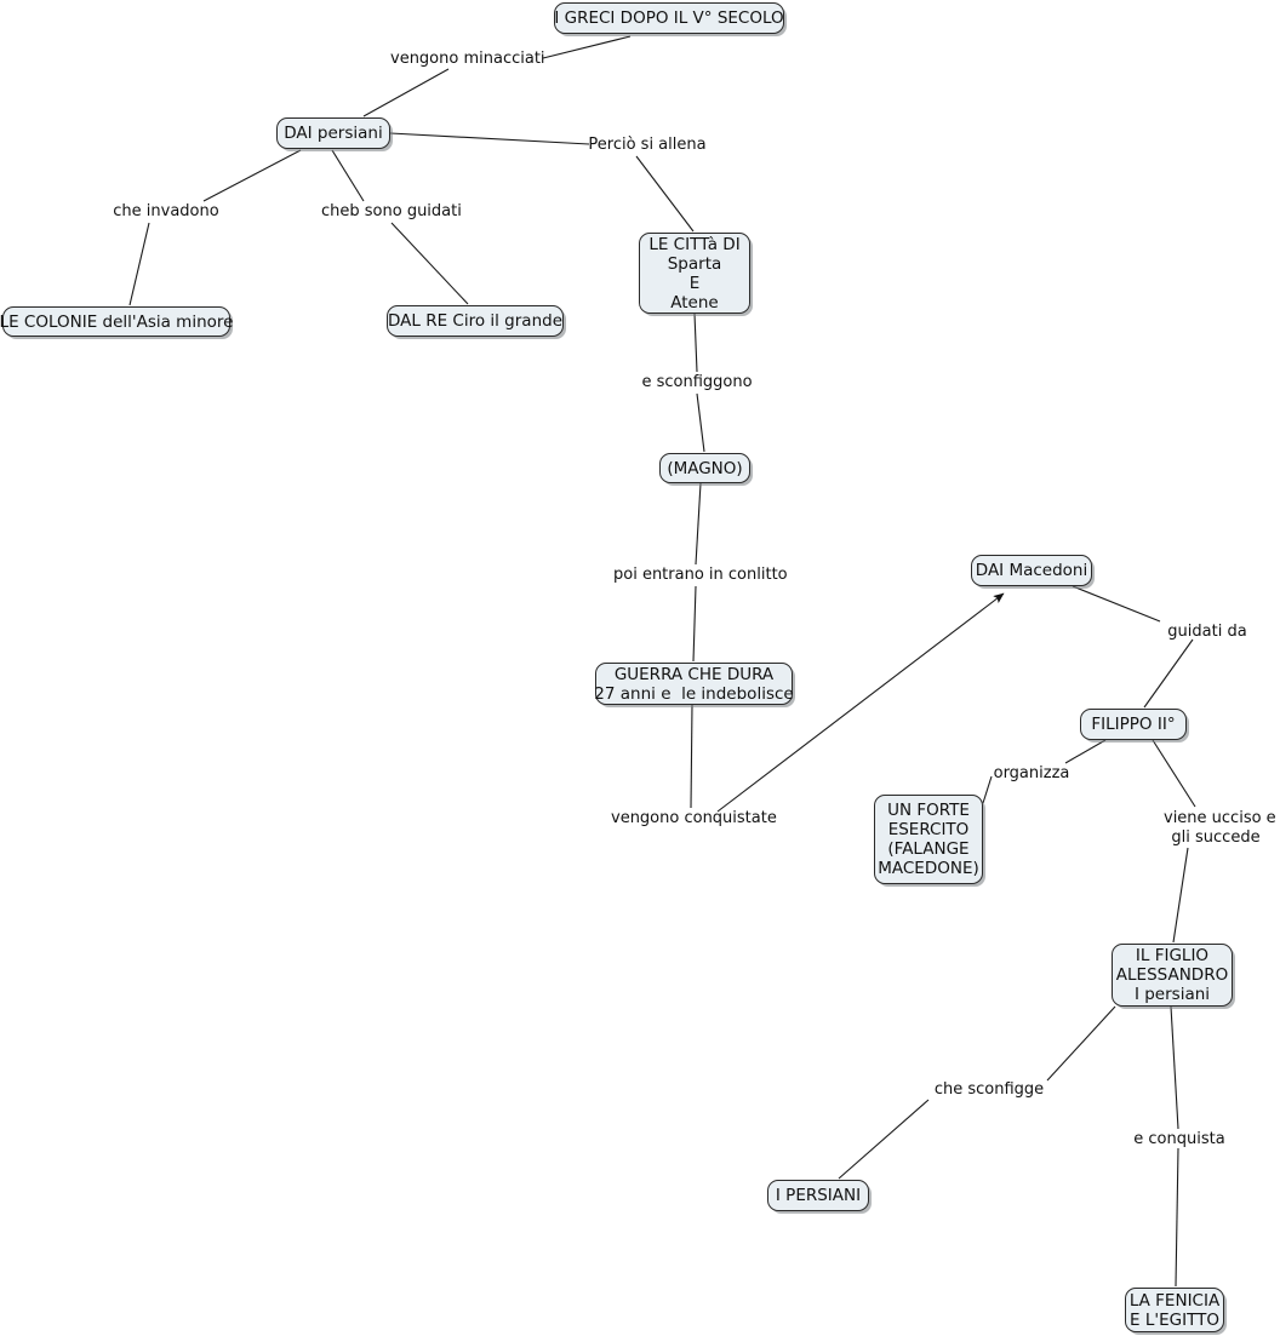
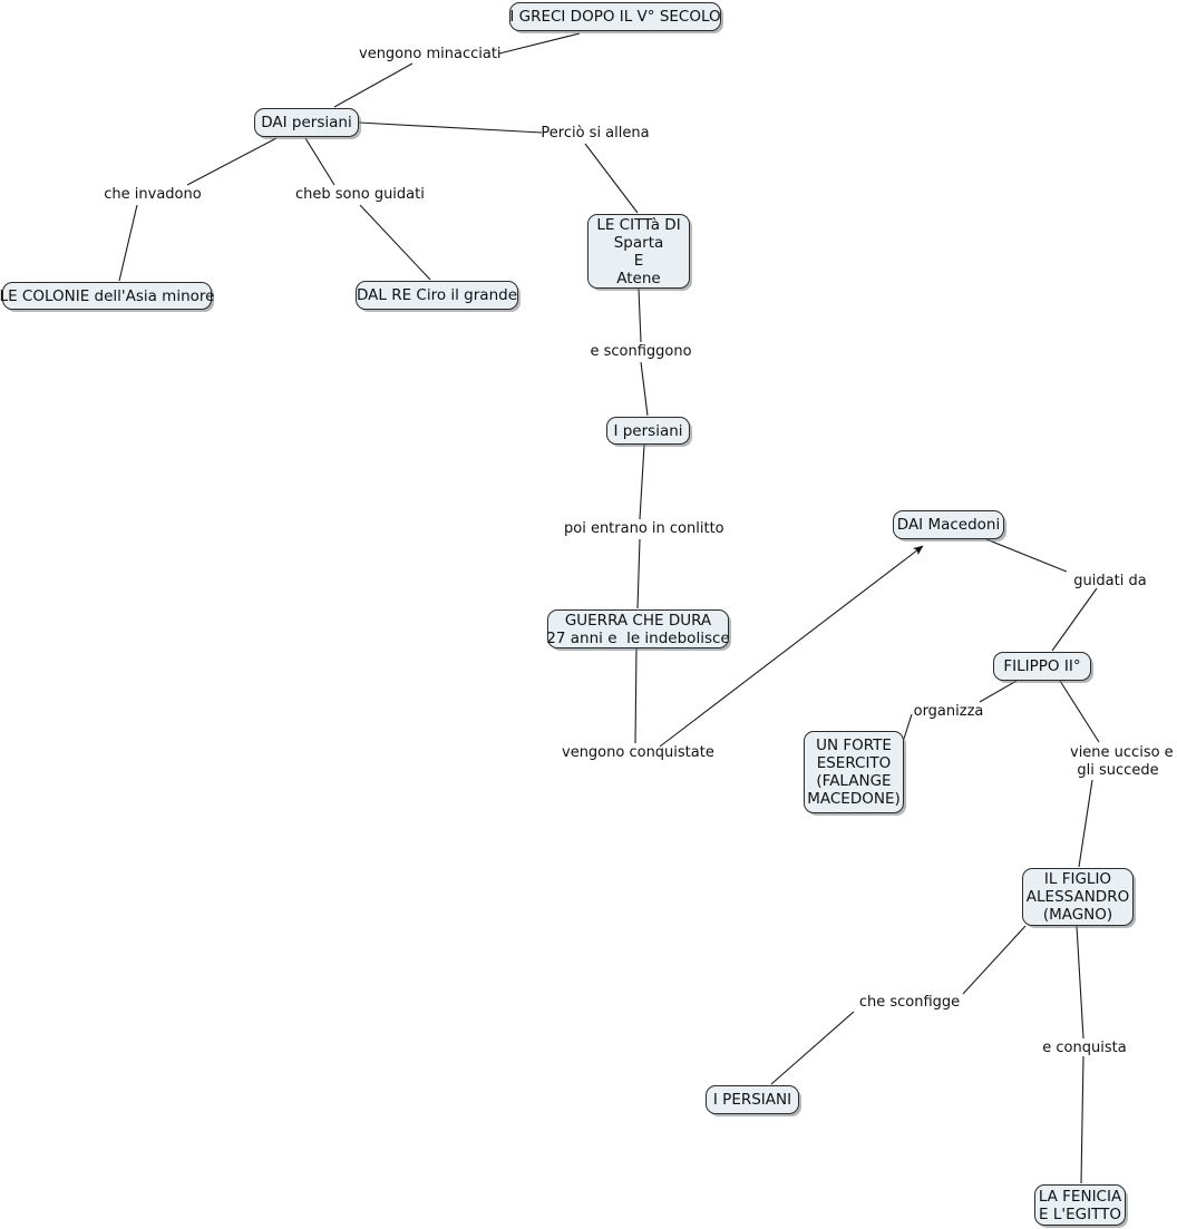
  I GRECI DOPO IL V° SECOLO
  DAI persiani
  LE COLONIE dell'Asia minore
  DAL RE Ciro il grande
  LE CITTà DI
  Sparta
  E
  Atene
- (MAGNO)
+ I persiani
  GUERRA CHE DURA
  27 anni e le indebolisce
  DAI Macedoni
  FILIPPO II°
  UN FORTE
  ESERCITO
  (FALANGE
  MACEDONE)
  IL FIGLIO
  ALESSANDRO
- I persiani
+ (MAGNO)
  I PERSIANI
  LA FENICIA
  E L'EGITTO
  vengono minacciati
  che invadono
  cheb sono guidati
  Perciò si allena
  e sconfiggono
  poi entrano in conlitto
  vengono conquistate
  guidati da
  organizza
  viene ucciso e
  gli succede
  che sconfigge
  e conquista
